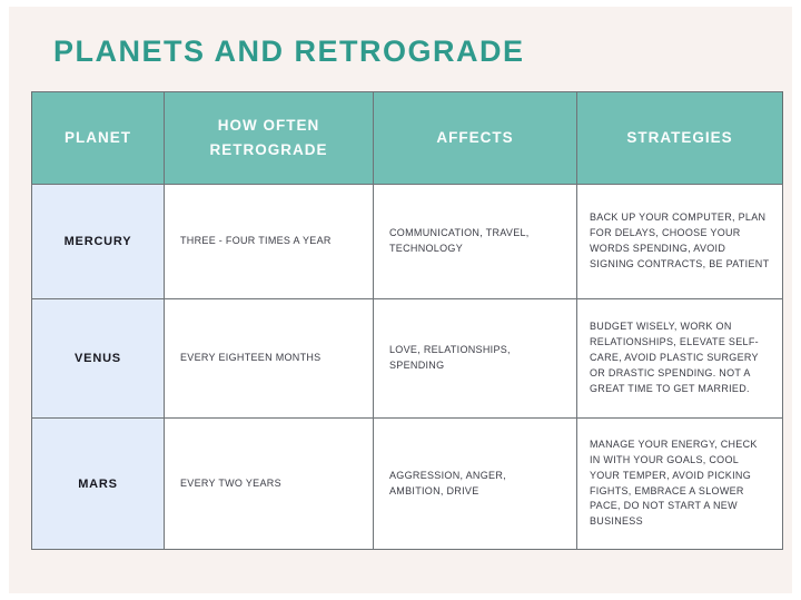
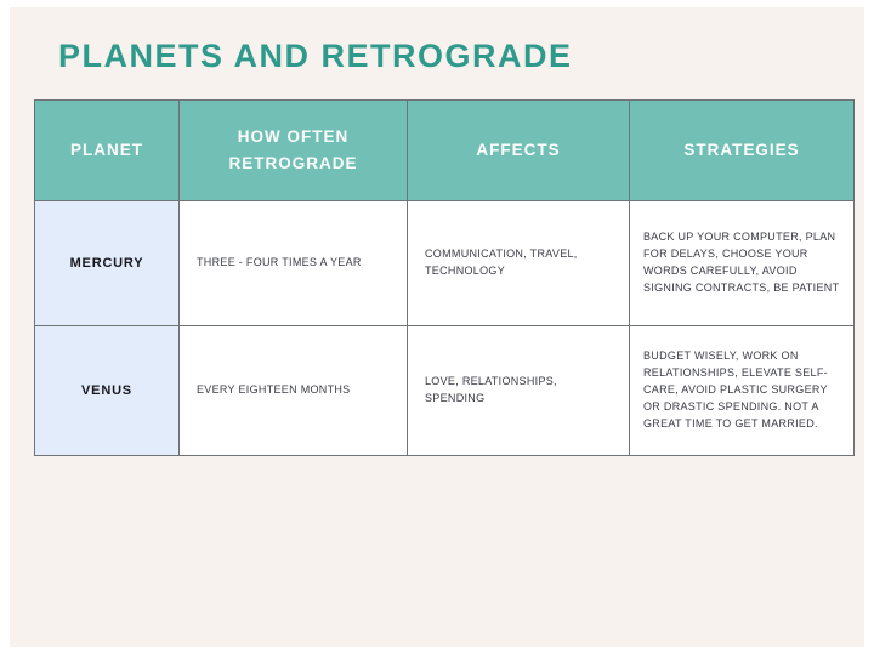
  PLANETS AND RETROGRADE
  PLANET	HOW OFTEN RETROGRADE	AFFECTS	STRATEGIES
- MERCURY	THREE - FOUR TIMES A YEAR	COMMUNICATION, TRAVEL, TECHNOLOGY	BACK UP YOUR COMPUTER, PLAN FOR DELAYS, CHOOSE YOUR WORDS SPENDING, AVOID SIGNING CONTRACTS, BE PATIENT
+ MERCURY	THREE - FOUR TIMES A YEAR	COMMUNICATION, TRAVEL, TECHNOLOGY	BACK UP YOUR COMPUTER, PLAN FOR DELAYS, CHOOSE YOUR WORDS CAREFULLY, AVOID SIGNING CONTRACTS, BE PATIENT
  VENUS	EVERY EIGHTEEN MONTHS	LOVE, RELATIONSHIPS, SPENDING	BUDGET WISELY, WORK ON RELATIONSHIPS, ELEVATE SELF-CARE, AVOID PLASTIC SURGERY OR DRASTIC SPENDING. NOT A GREAT TIME TO GET MARRIED.
- MARS	EVERY TWO YEARS	AGGRESSION, ANGER, AMBITION, DRIVE	MANAGE YOUR ENERGY, CHECK IN WITH YOUR GOALS, COOL YOUR TEMPER, AVOID PICKING FIGHTS, EMBRACE A SLOWER PACE, DO NOT START A NEW BUSINESS
